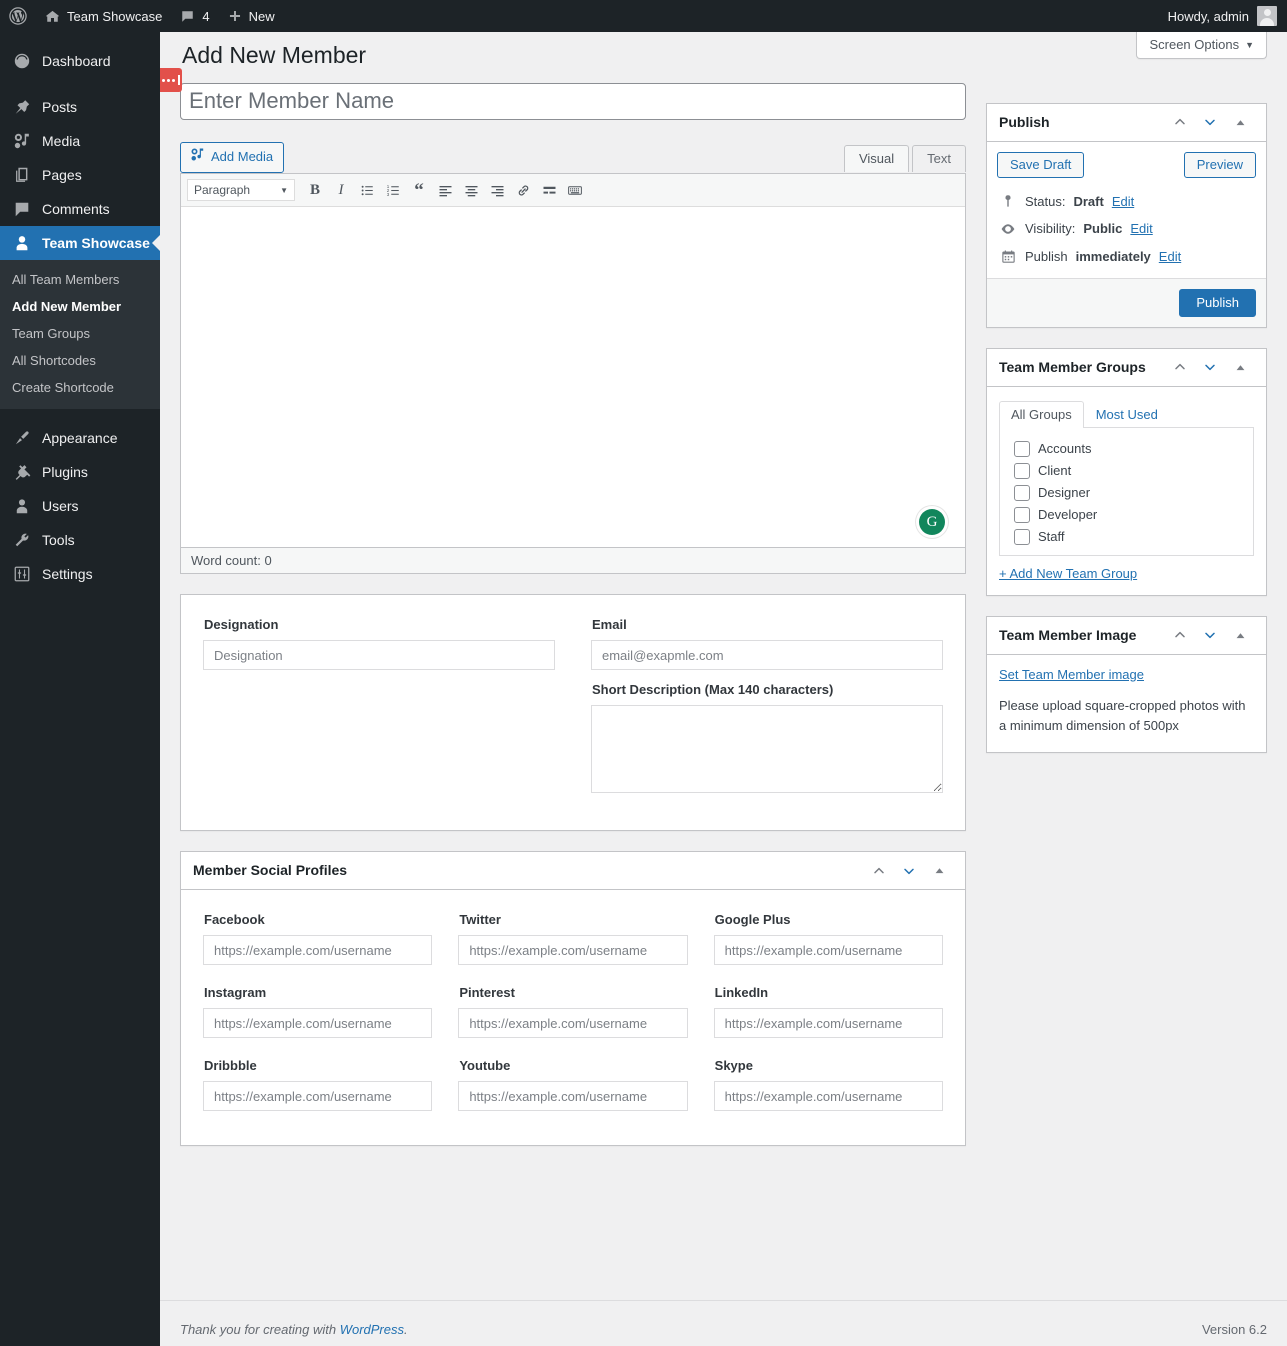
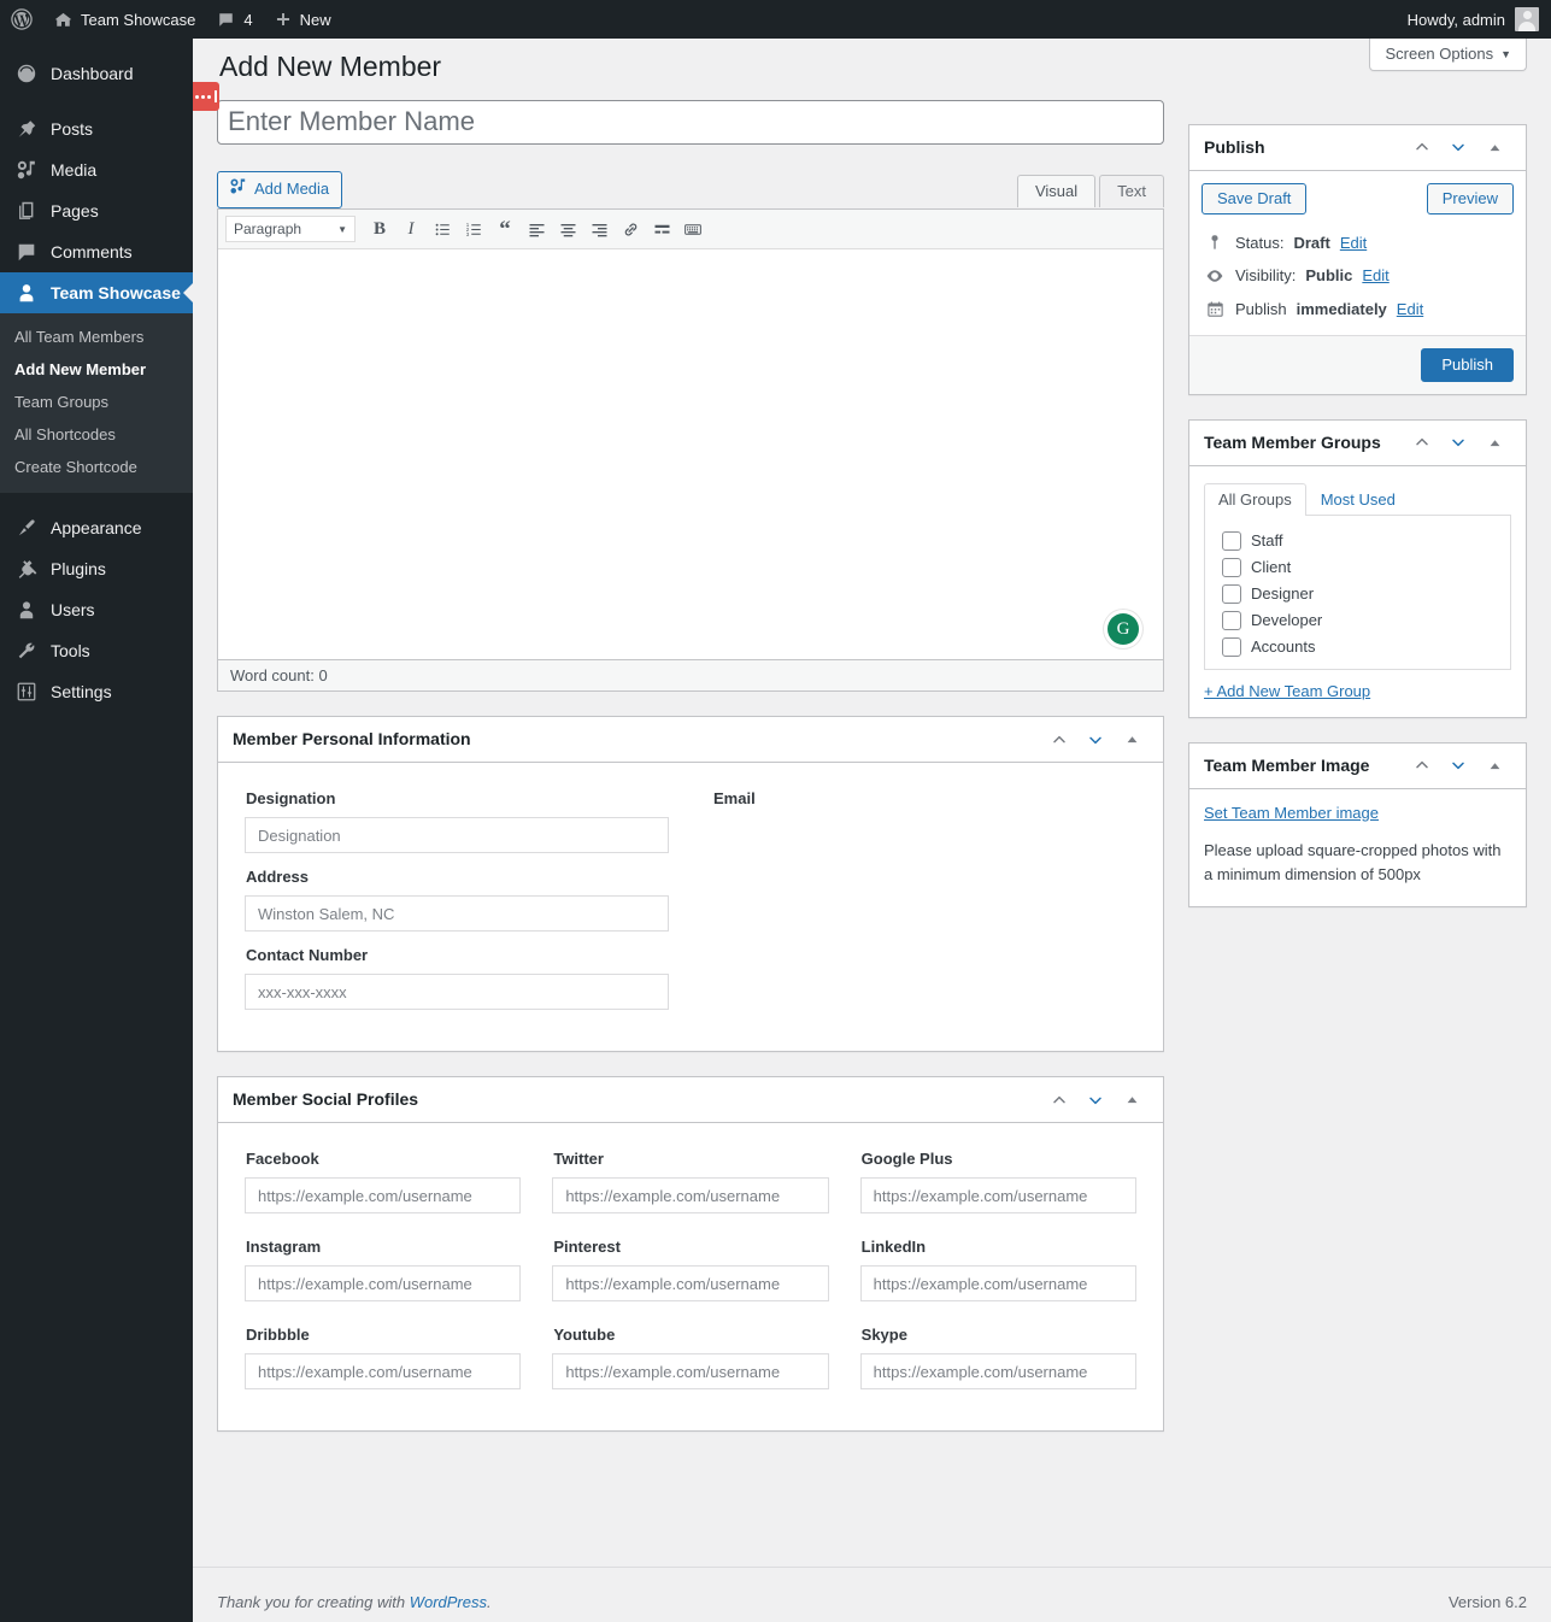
  Team Showcase
  4
  New
  Howdy, admin
  Dashboard
  Posts
  Media
  Pages
  Comments
  Team Showcase
  All Team Members
  Add New Member
  Team Groups
  All Shortcodes
  Create Shortcode
  Appearance
  Plugins
  Users
  Tools
  Settings
  Screen Options
  ▼
  Add New Member
  Enter Member Name
  Add Media
  Visual
  Text
  Paragraph
  ▼
  B
  I
  “
  G
  Word count: 0
+ Member Personal Information
  Designation
  Designation
+ Address
+ Winston Salem, NC
+ Contact Number
+ xxx-xxx-xxxx
  Email
- email@exapmle.com
- Short Description (Max 140 characters)
  Member Social Profiles
  Facebook
  https://example.com/username
  Twitter
  https://example.com/username
  Google Plus
  https://example.com/username
  Instagram
  https://example.com/username
  Pinterest
  https://example.com/username
  LinkedIn
  https://example.com/username
  Dribbble
  https://example.com/username
  Youtube
  https://example.com/username
  Skype
  https://example.com/username
  Publish
  Save Draft
  Preview
  Status:
  Draft
  Edit
  Visibility:
  Public
  Edit
  Publish
  immediately
  Edit
  Publish
  Team Member Groups
  All Groups
  Most Used
- Accounts
+ Staff
  Client
  Designer
  Developer
- Staff
+ Accounts
  + Add New Team Group
  Team Member Image
  Set Team Member image
  Please upload square-cropped photos with a minimum dimension of 500px
  Thank you for creating with WordPress.
  Version 6.2
